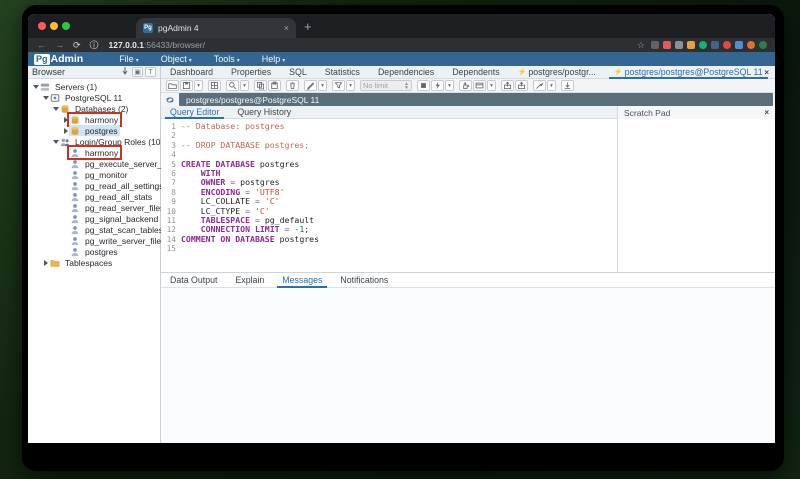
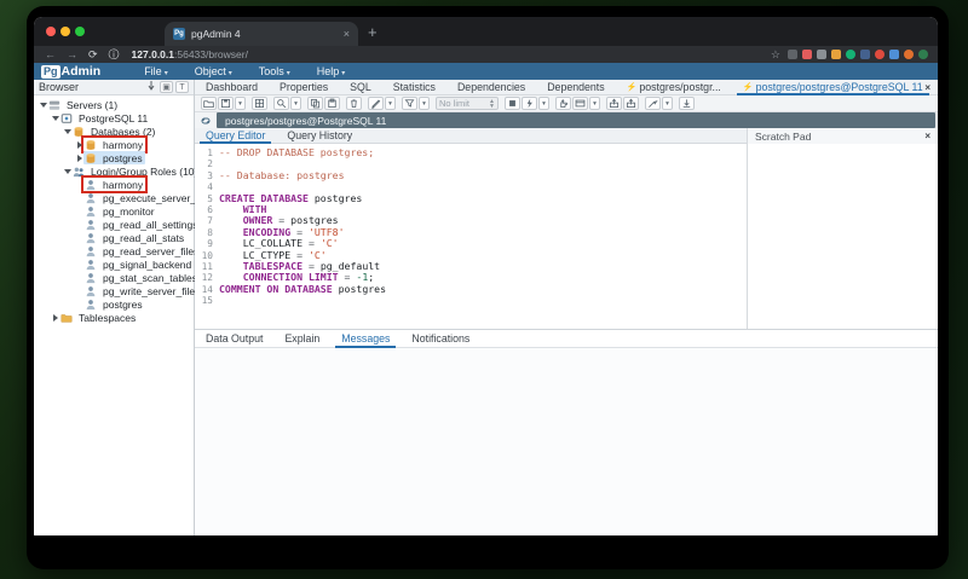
  pgAdmin 4
  ×
  +
  ←
  →
  ⟳
  ⓘ
  127.0.0.1:56433/browser/
  ☆
  Pg
  Admin
  File
  Object
  Tools
  Help
  Browser
  Servers (1)
  PostgreSQL 11
  Databases (2)
  harmony
  postgres
  Login/Group Roles (10
  harmony
  pg_execute_server_
  pg_monitor
  pg_read_all_setting
  pg_read_all_stats
  pg_read_server_file
  pg_signal_backend
  pg_stat_scan_table
  pg_write_server_file
  postgres
  Tablespaces
  Dashboard
  Properties
  SQL
  Statistics
  Dependencies
  Dependents
  postgres/postgr...
  postgres/postgres@PostgreSQL 11
  ×
  No limit
  postgres/postgres@PostgreSQL 11
  Query Editor
  Query History
  Scratch Pad
  ×
  1
- -- Database: postgres
+ -- DROP DATABASE postgres;
  2
  3
- -- DROP DATABASE postgres;
+ -- Database: postgres
  4
  5
  CREATE DATABASE postgres
  6
  WITH
  7
  OWNER = postgres
  8
  ENCODING = 'UTF8'
  9
  LC_COLLATE = 'C'
  10
  LC_CTYPE = 'C'
  11
  TABLESPACE = pg_default
  12
  CONNECTION LIMIT = -1;
  14
  COMMENT ON DATABASE postgres
  15
  Data Output
  Explain
  Messages
  Notifications
